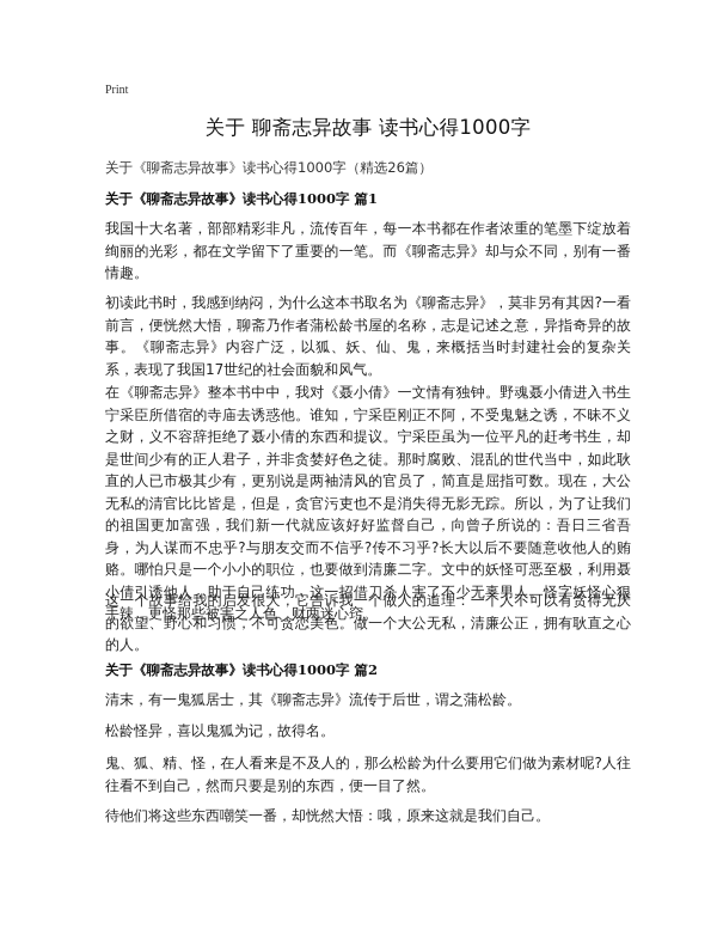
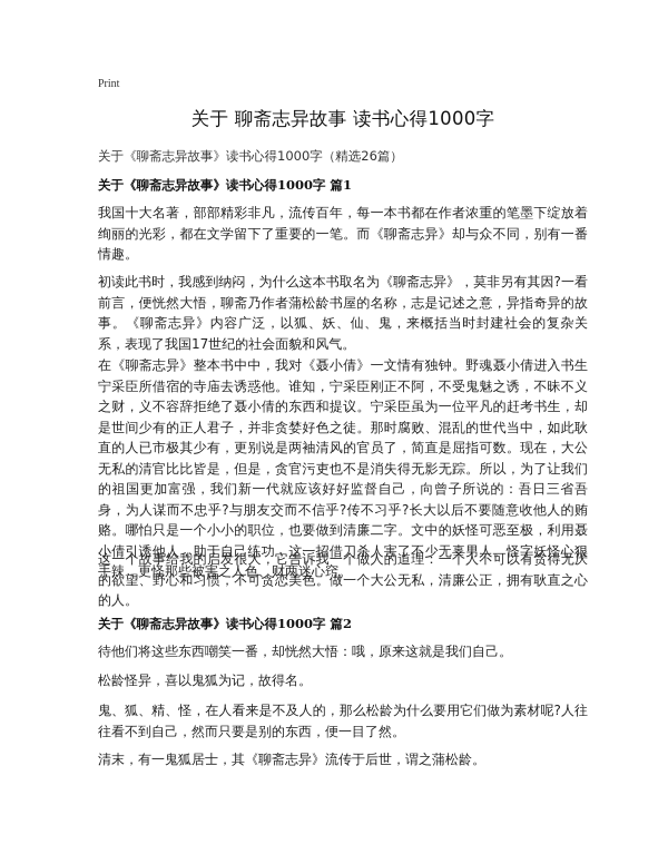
  Print
  关于 聊斋志异故事 读书心得1000字
  关于《聊斋志异故事》读书心得1000字（精选26篇）
  关于《聊斋志异故事》读书心得1000字 篇1
  我国十大名著，部部精彩非凡，流传百年，每一本书都在作者浓重的笔墨下绽放着绚丽的光彩，都在文学留下了重要的一笔。而《聊斋志异》却与众不同，别有一番情趣。
  初读此书时，我感到纳闷，为什么这本书取名为《聊斋志异》，莫非另有其因?一看前言，便恍然大悟，聊斋乃作者蒲松龄书屋的名称，志是记述之意，异指奇异的故事。《聊斋志异》内容广泛，以狐、妖、仙、鬼，来概括当时封建社会的复杂关系，表现了我国17世纪的社会面貌和风气。
  在《聊斋志异》整本书中中，我对《聂小倩》一文情有独钟。野魂聂小倩进入书生宁采臣所借宿的寺庙去诱惑他。谁知，宁采臣刚正不阿，不受鬼魅之诱，不昧不义之财，义不容辞拒绝了聂小倩的东西和提议。宁采臣虽为一位平凡的赶考书生，却是世间少有的正人君子，并非贪婪好色之徒。那时腐败、混乱的世代当中，如此耿直的人已市极其少有，更别说是两袖清风的官员了，简直是屈指可数。现在，大公无私的清官比比皆是，但是，贪官污吏也不是消失得无影无踪。所以，为了让我们的祖国更加富强，我们新一代就应该好好监督自己，向曾子所说的：吾日三省吾身，为人谋而不忠乎?与朋友交而不信乎?传不习乎?长大以后不要随意收他人的贿赂。哪怕只是一个小小的职位，也要做到清廉二字。文中的妖怪可恶至极，利用聂小倩引诱他人，助于自己练功，这一招借刀杀人害了不少无辜男人。怪字妖怪心狠手辣，更怪那些被害之人色、财两迷心窍。
  这一个故事给我的启发很大，它告诉我一个做人的道理：一个人不可以有贪得无厌的欲望、野心和习惯，不可贪恋美色。做一个大公无私，清廉公正，拥有耿直之心的人。
  关于《聊斋志异故事》读书心得1000字 篇2
- 清末，有一鬼狐居士，其《聊斋志异》流传于后世，谓之蒲松龄。
+ 待他们将这些东西嘲笑一番，却恍然大悟：哦，原来这就是我们自己。
  松龄怪异，喜以鬼狐为记，故得名。
  鬼、狐、精、怪，在人看来是不及人的，那么松龄为什么要用它们做为素材呢?人往往看不到自己，然而只要是别的东西，便一目了然。
- 待他们将这些东西嘲笑一番，却恍然大悟：哦，原来这就是我们自己。
+ 清末，有一鬼狐居士，其《聊斋志异》流传于后世，谓之蒲松龄。
